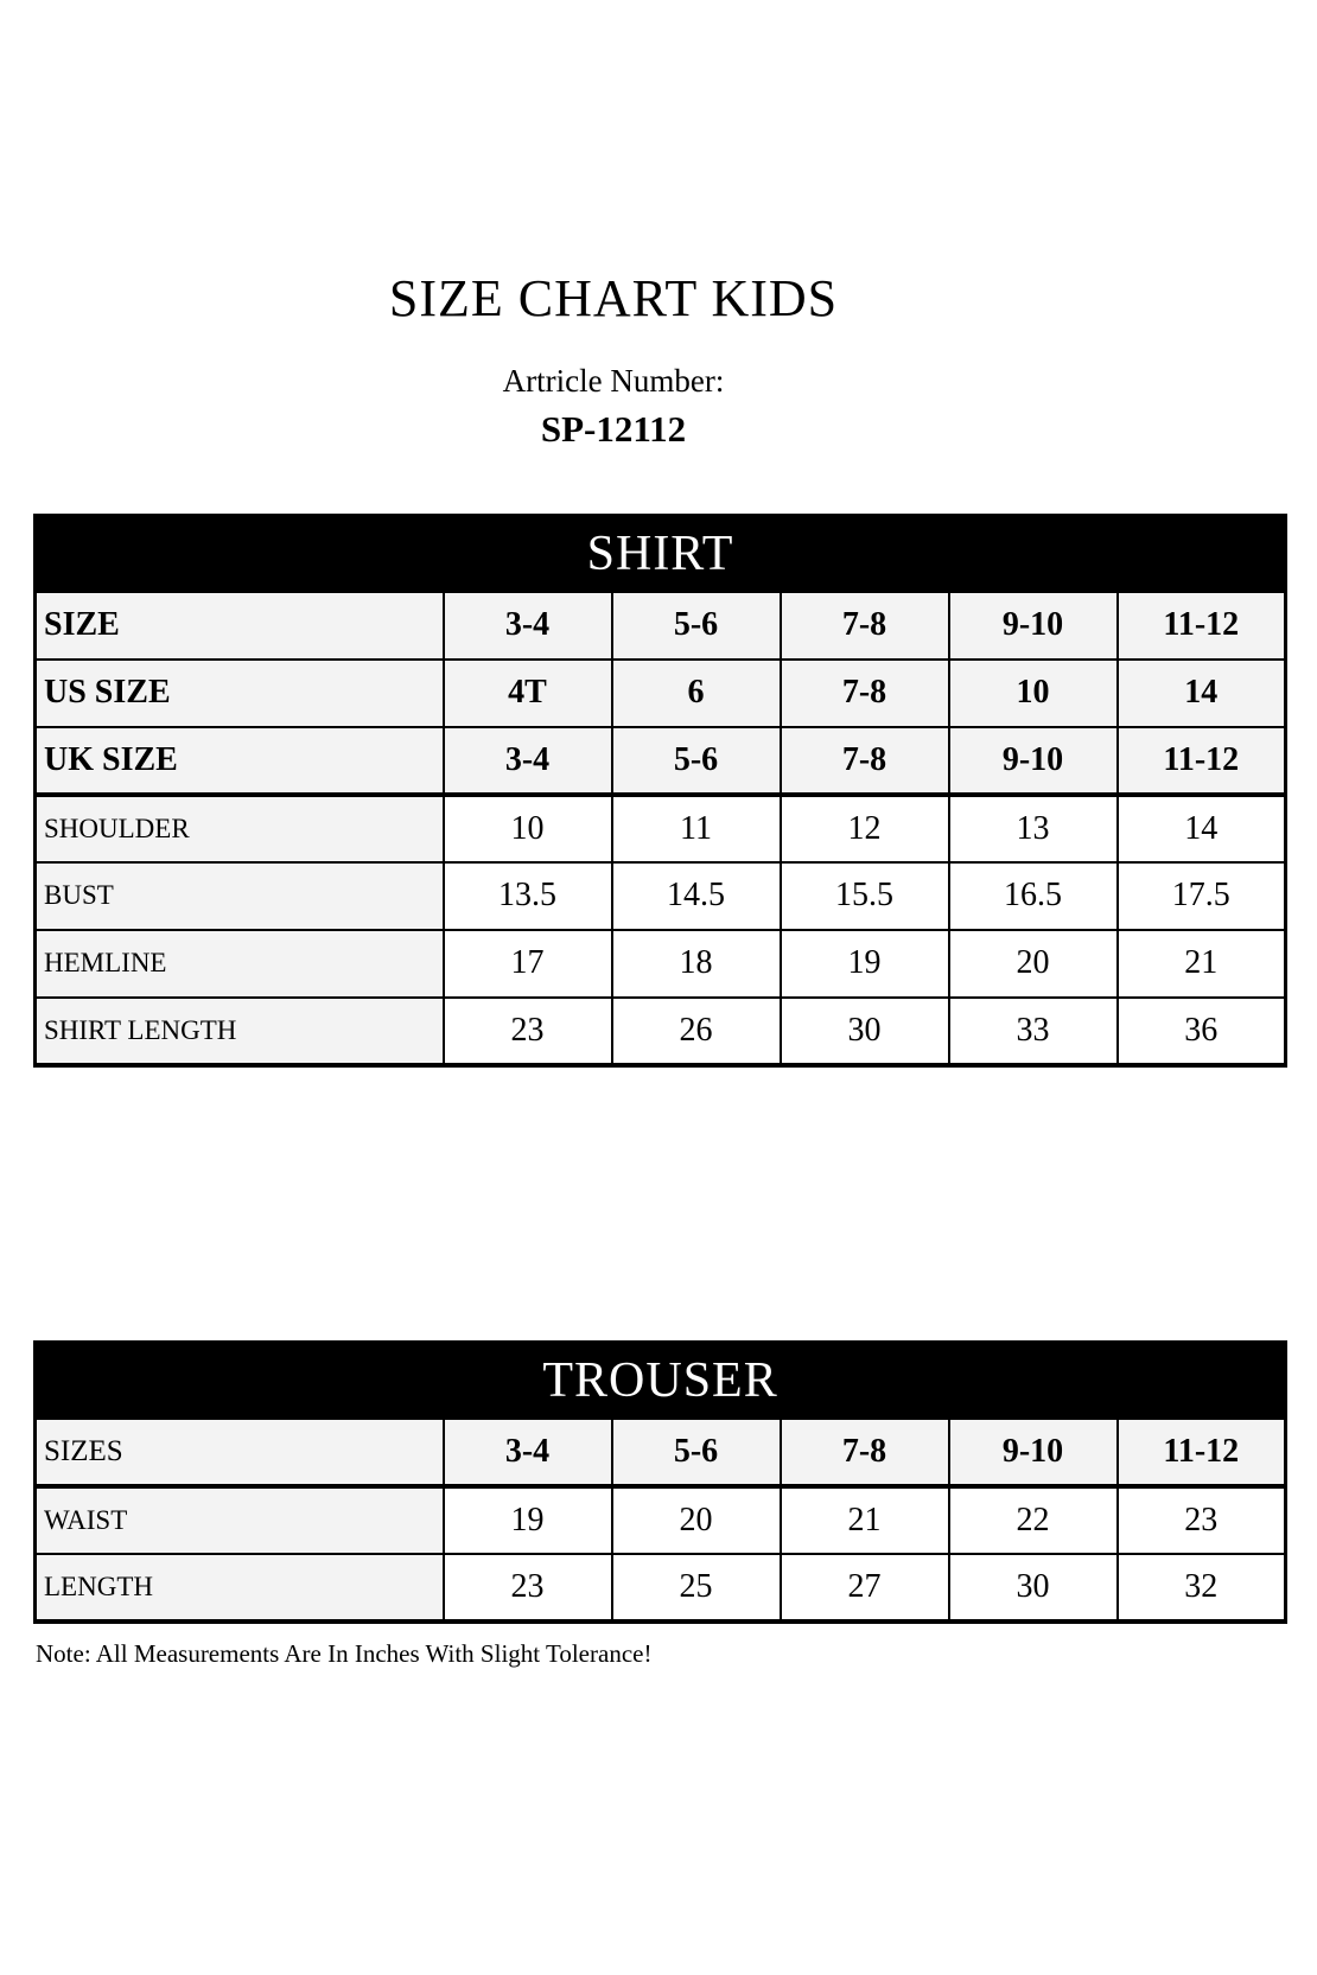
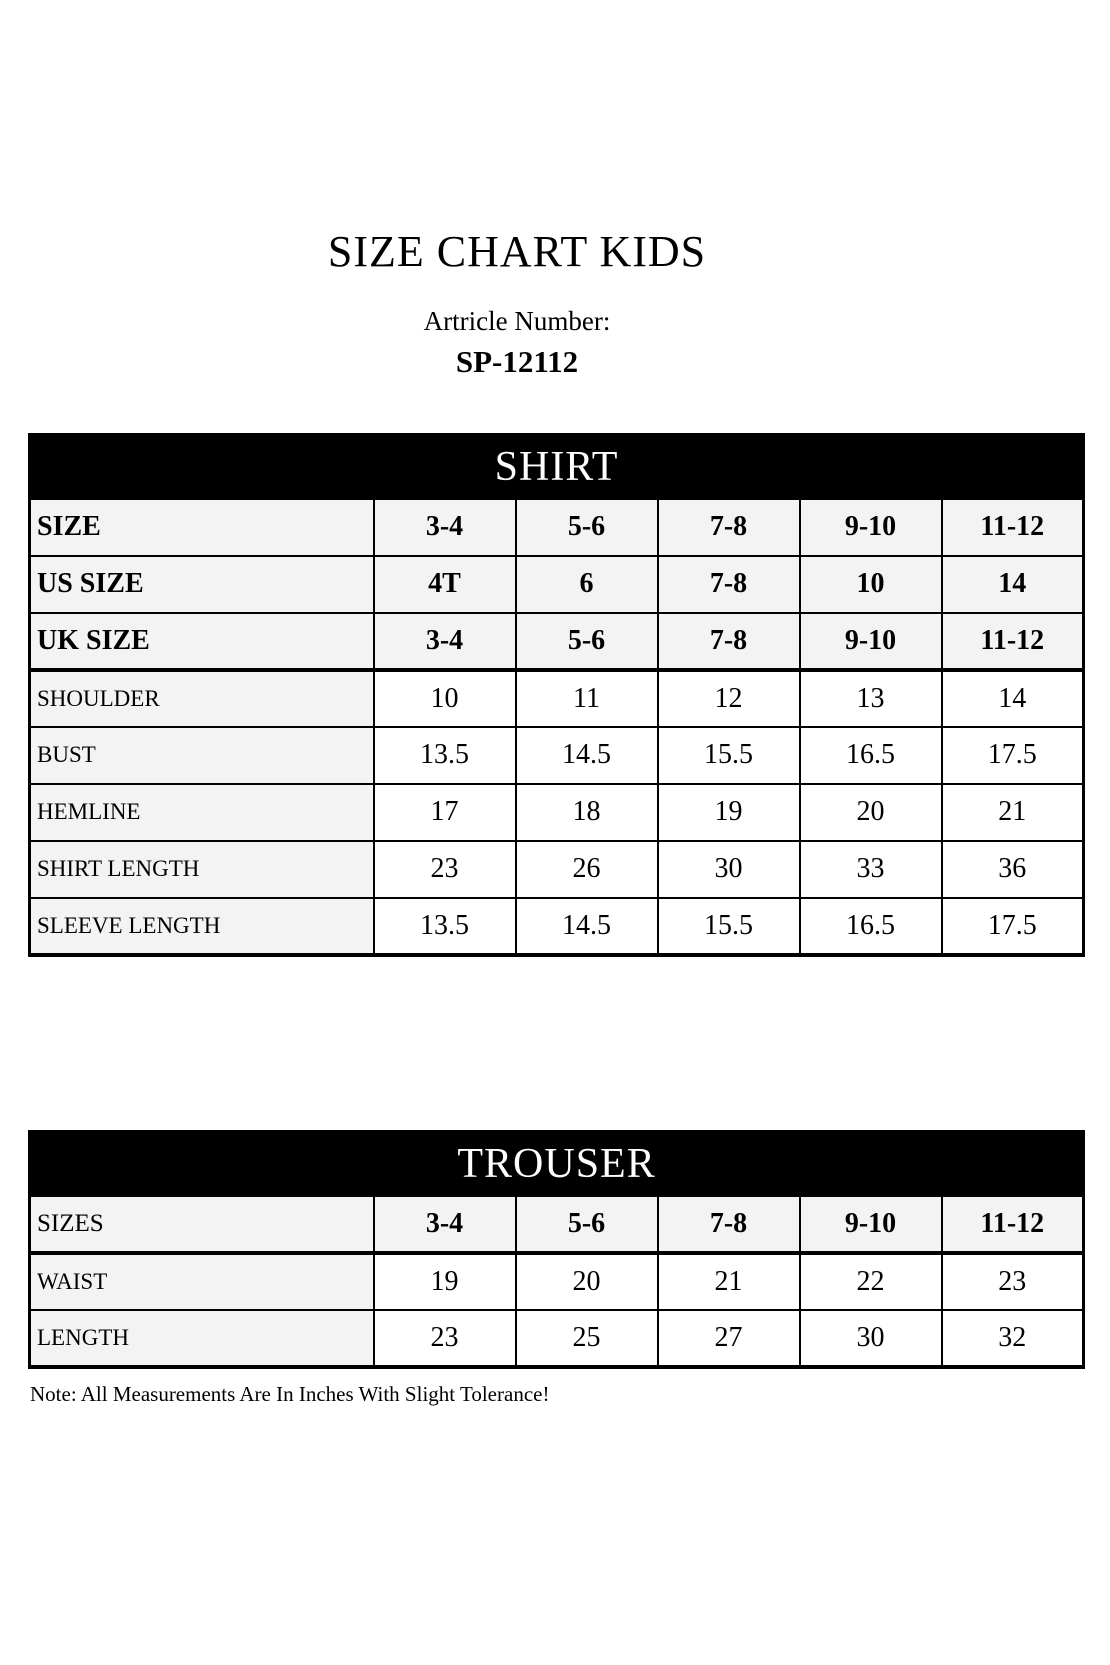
  SIZE CHART KIDS
  Artricle Number:
  SP-12112
  SHIRT
  SIZE	3-4	5-6	7-8	9-10	11-12
  US SIZE	4T	6	7-8	10	14
  UK SIZE	3-4	5-6	7-8	9-10	11-12
  SHOULDER	10	11	12	13	14
  BUST	13.5	14.5	15.5	16.5	17.5
  HEMLINE	17	18	19	20	21
  SHIRT LENGTH	23	26	30	33	36
+ SLEEVE LENGTH	13.5	14.5	15.5	16.5	17.5
  TROUSER
  SIZES	3-4	5-6	7-8	9-10	11-12
  WAIST	19	20	21	22	23
  LENGTH	23	25	27	30	32
  Note: All Measurements Are In Inches With Slight Tolerance!
